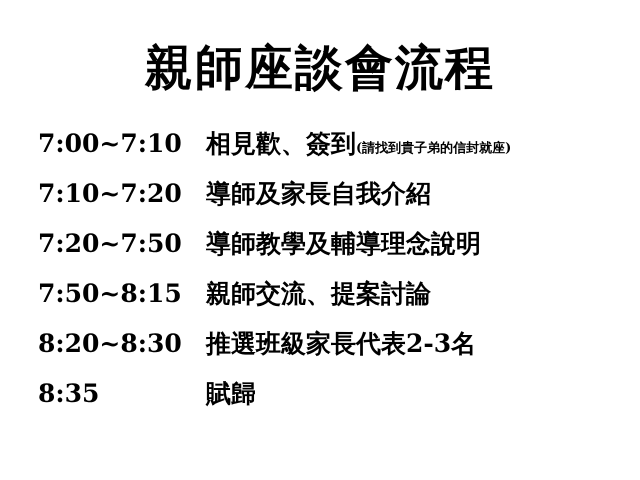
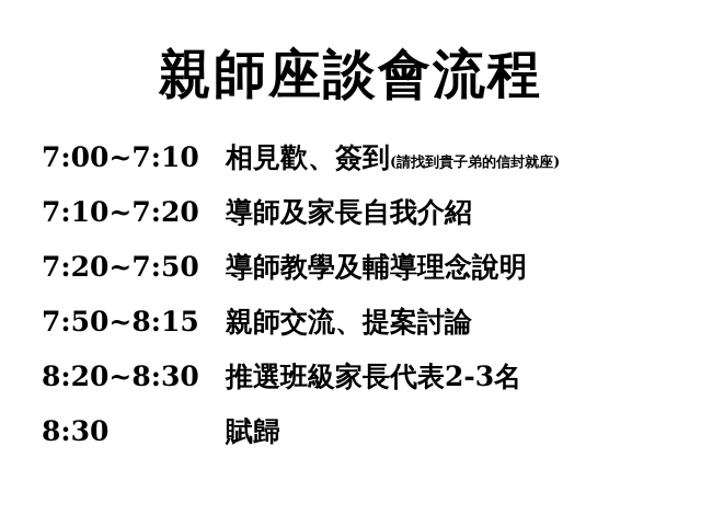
  親師座談會流程
  7:00~7:10
  相見歡、簽到(請找到貴子弟的信封就座)
  7:10~7:20
  導師及家長自我介紹
  7:20~7:50
  導師教學及輔導理念說明
  7:50~8:15
  親師交流、提案討論
  8:20~8:30
  推選班級家長代表2-3名
- 8:35
+ 8:30
  賦歸
